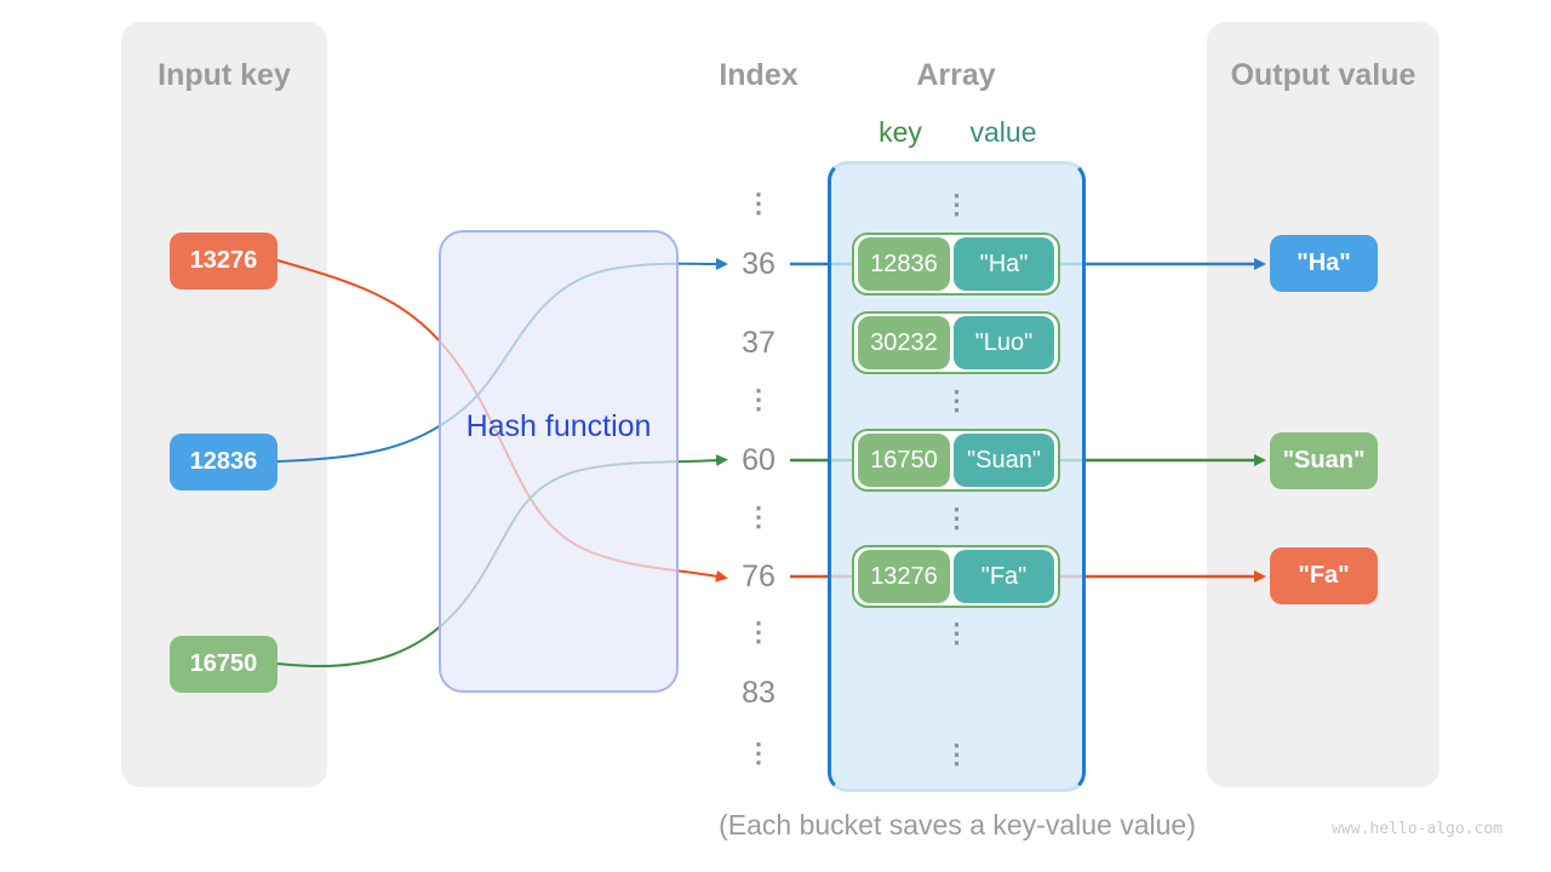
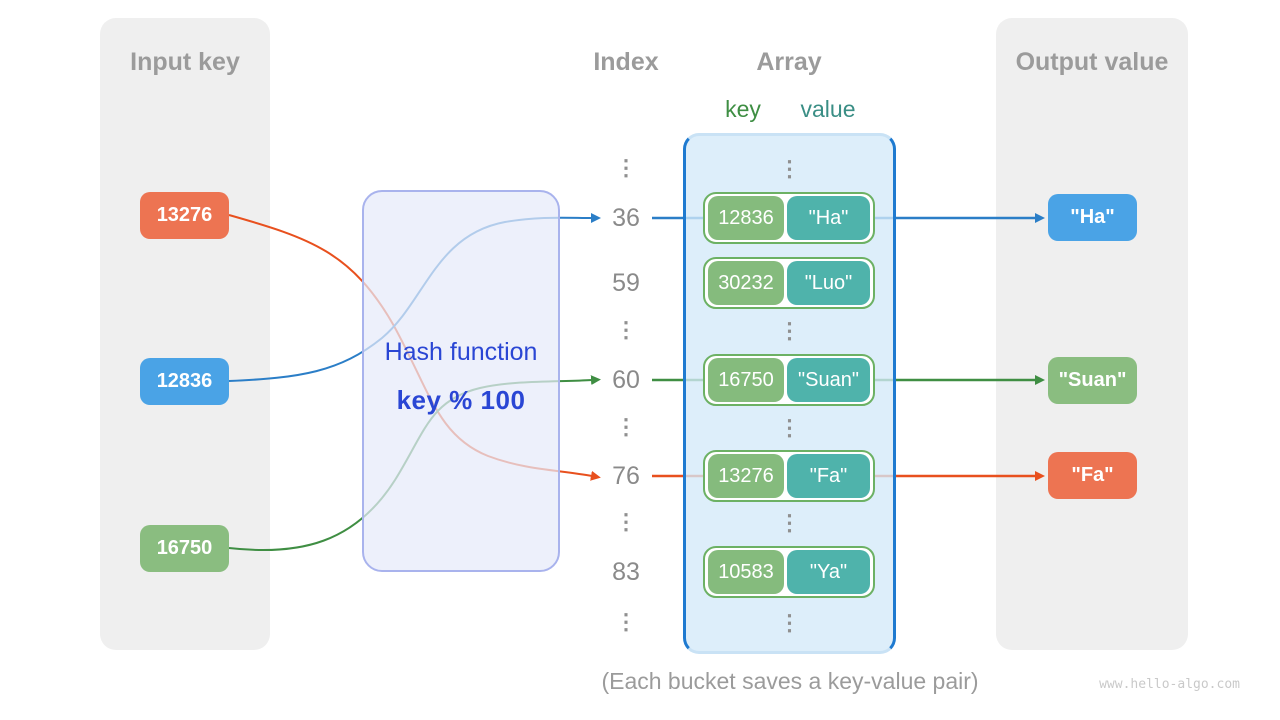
  Input key
  13276
  12836
  16750
  Hash function
+ key % 100
  Index
  Array
  key
  value
  ⋮
  36
- 37
+ 59
  ⋮
  60
  ⋮
  76
  ⋮
  83
  ⋮
  ⋮
  12836
  "Ha"
  30232
  "Luo"
  ⋮
  16750
  "Suan"
  ⋮
  13276
  "Fa"
  ⋮
+ 10583
+ "Ya"
  ⋮
  Output value
  "Ha"
  "Suan"
  "Fa"
- (Each bucket saves a key-value value)
+ (Each bucket saves a key-value pair)
  www.hello-algo.com
